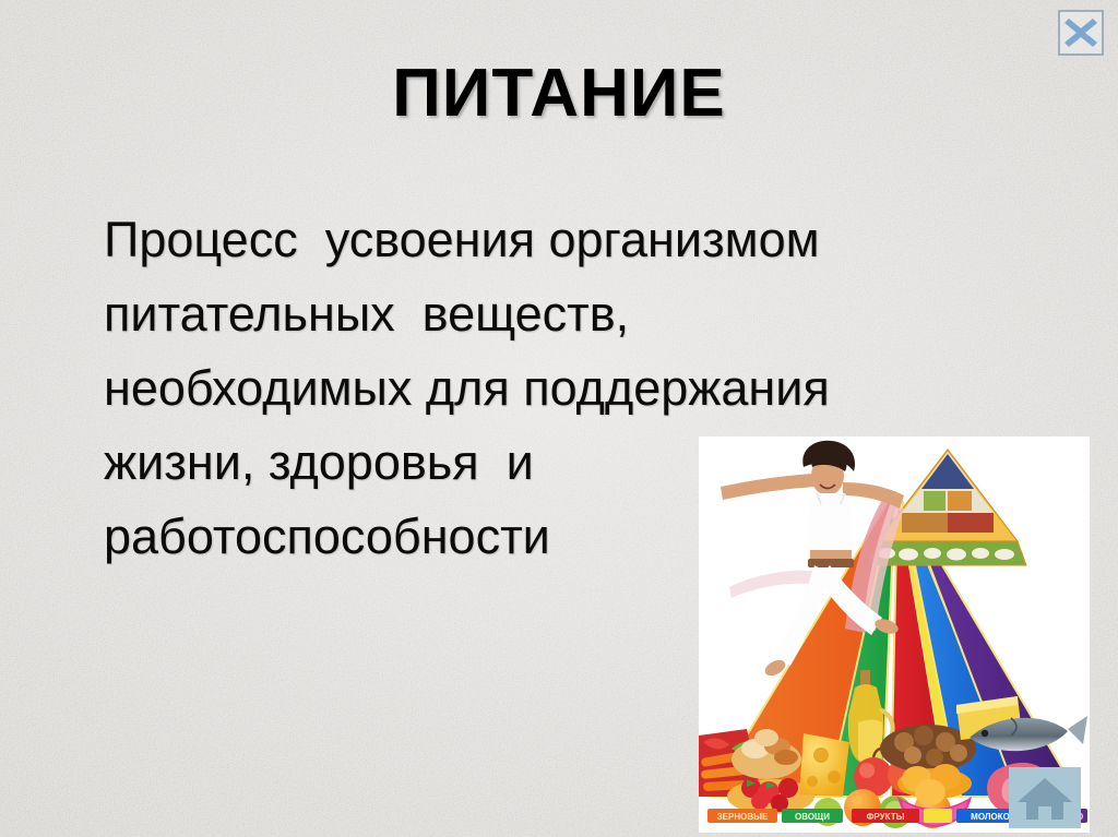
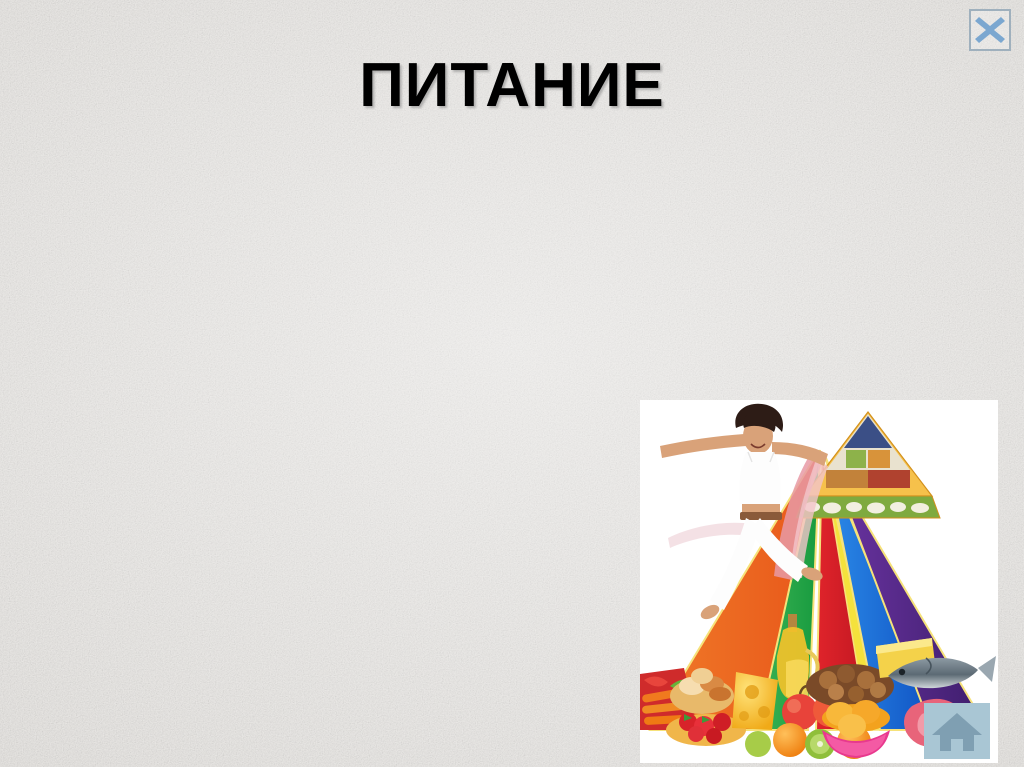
  ПИТАНИЕ
- Процесс усвоения организмом
- питательных веществ,
- необходимых для поддержания
- жизни, здоровья и
- работоспособности
- ЗЕРНОВЫЕ
- ОВОЩИ
- ФРУКТЫ
- МОЛОКО
